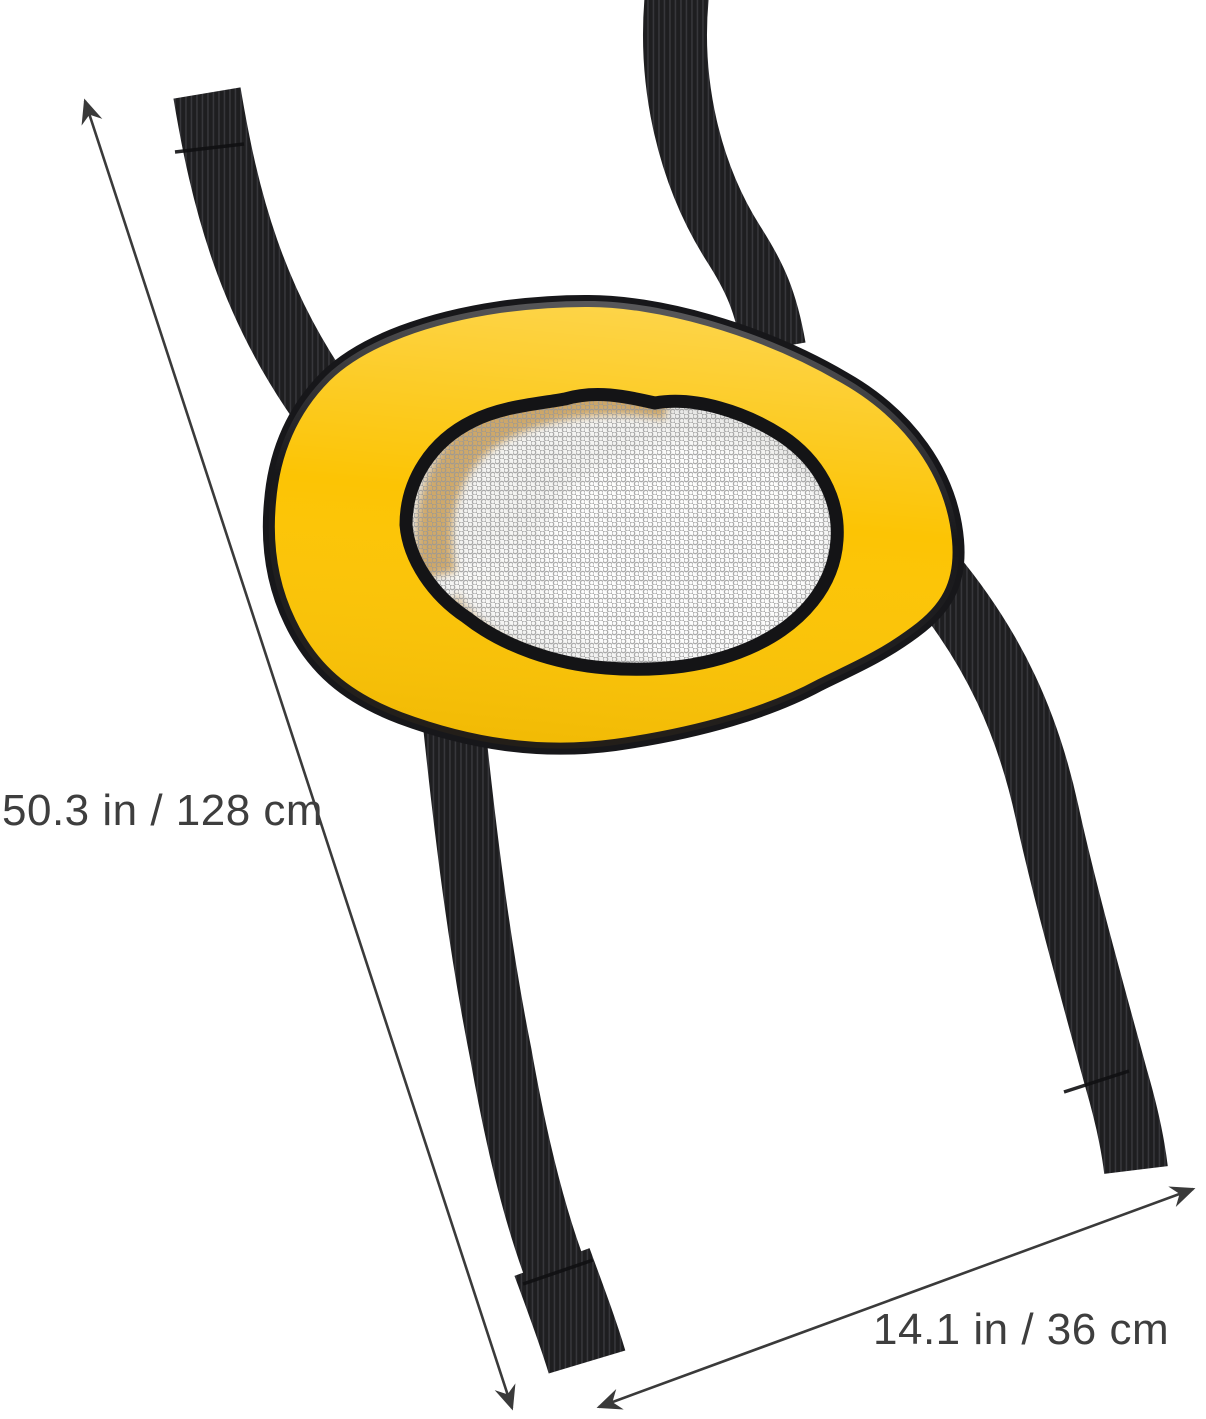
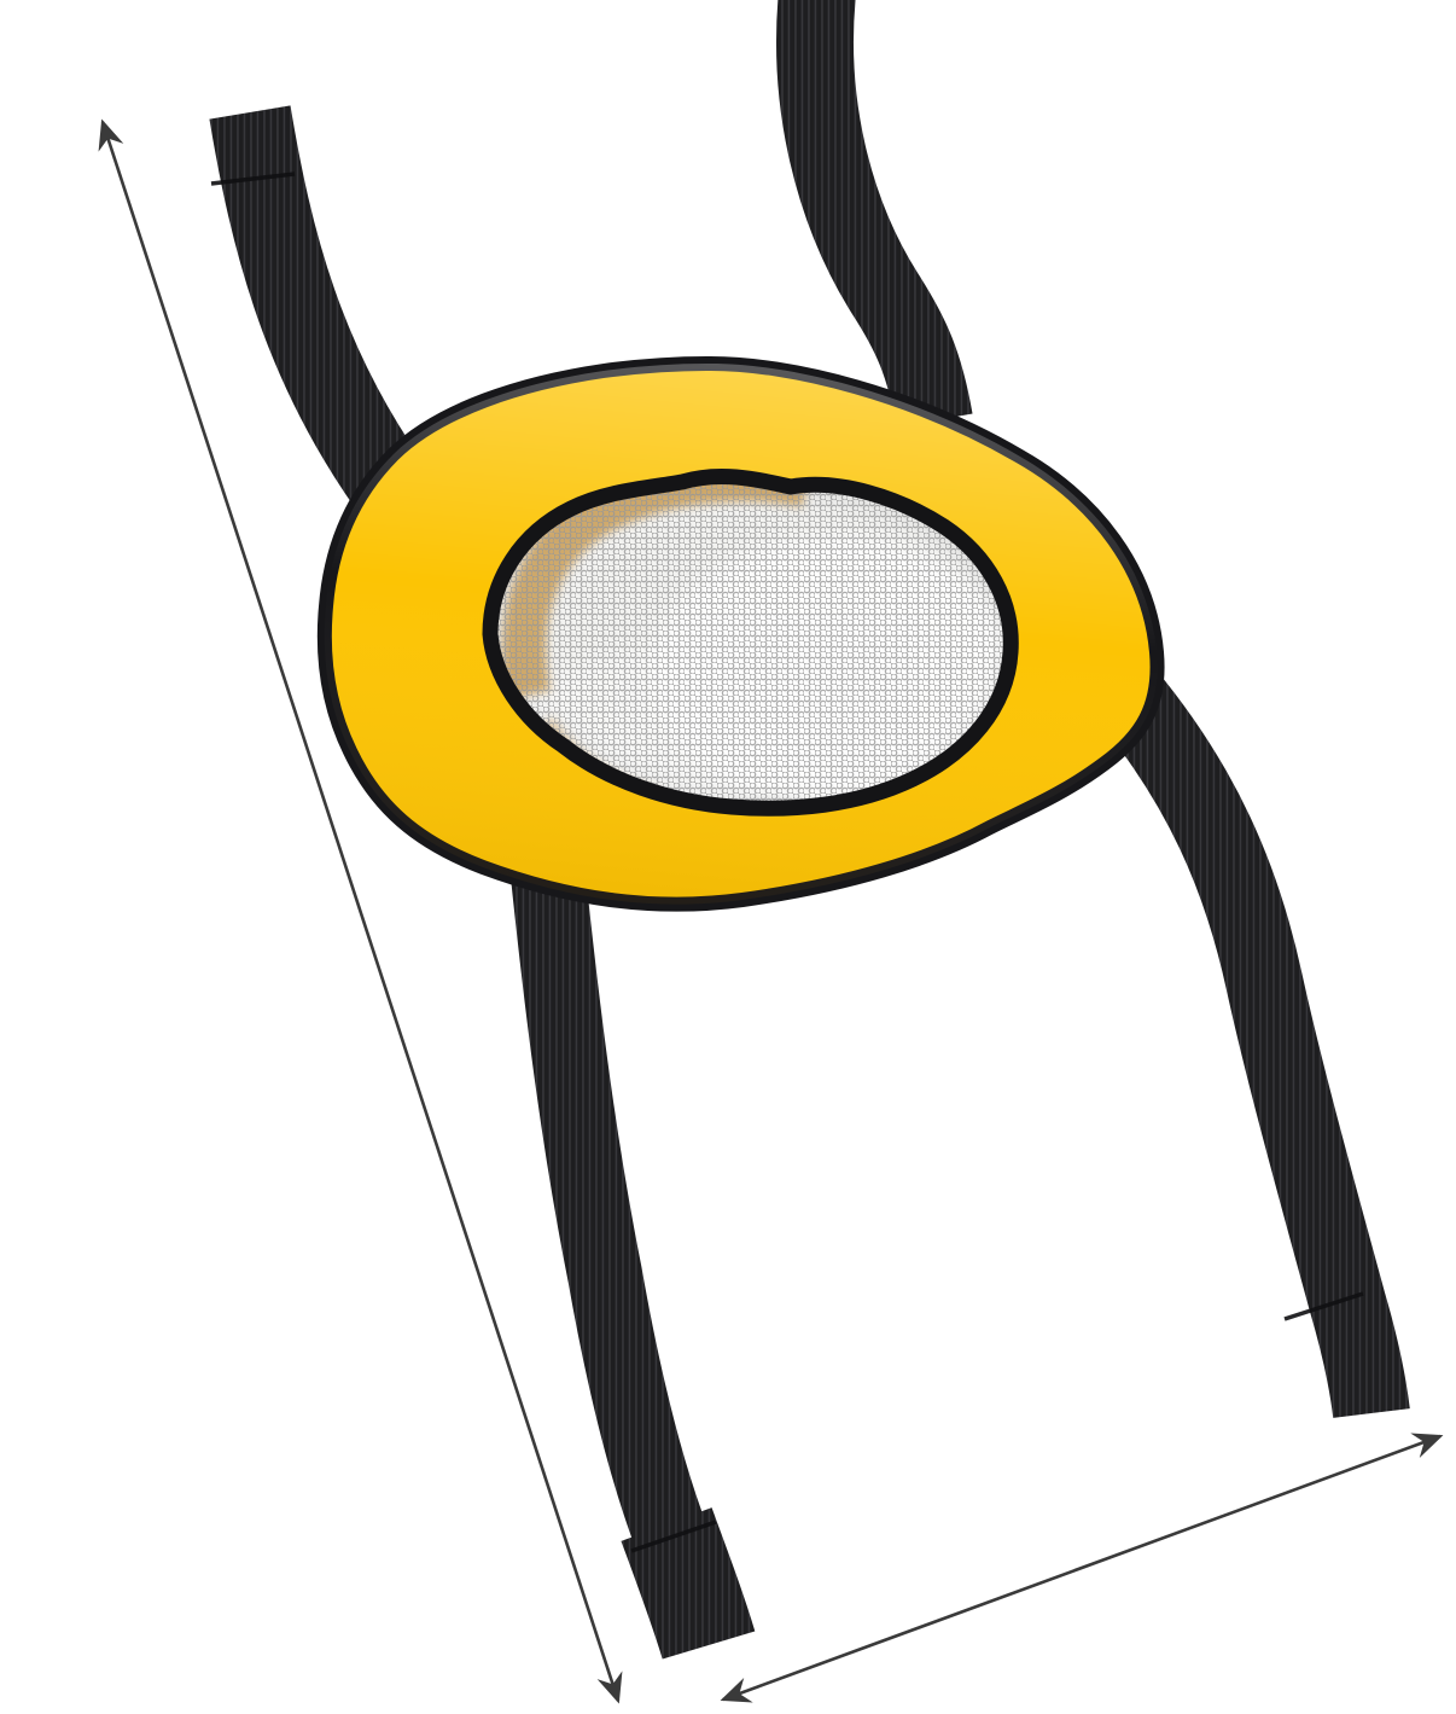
- 50.3 in / 128 cm
- 14.1 in / 36 cm
